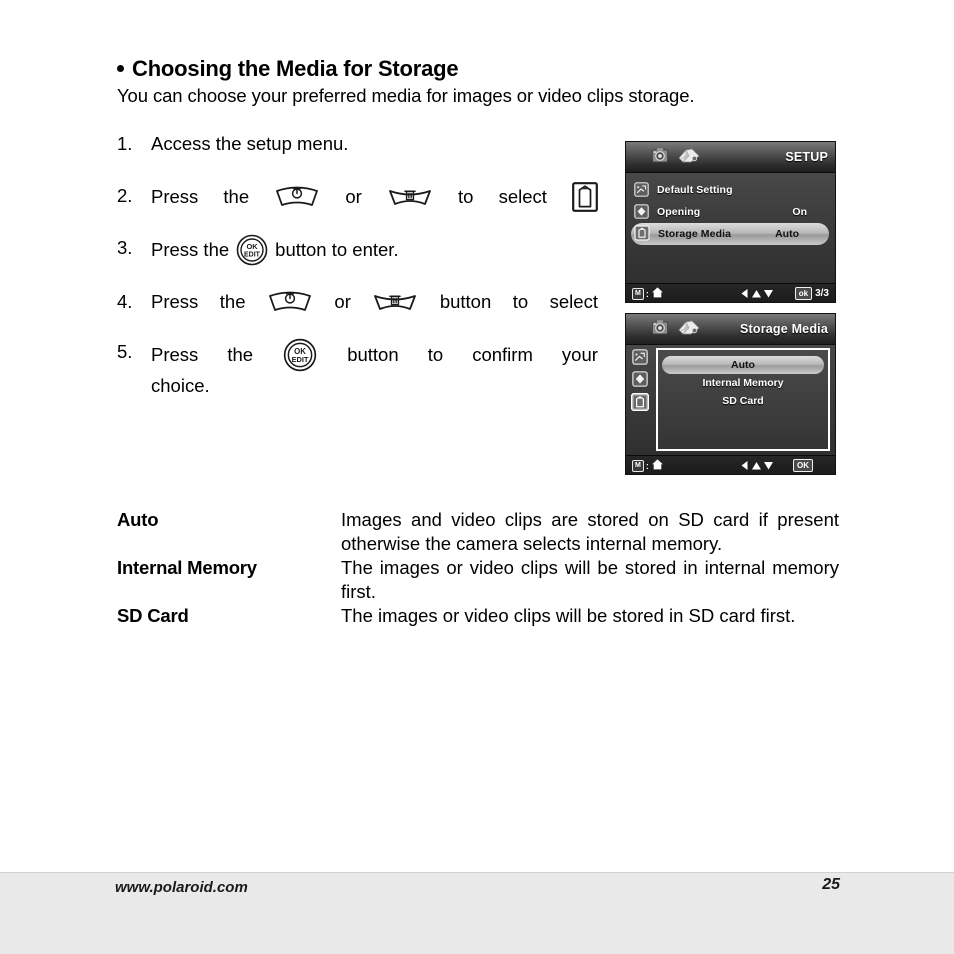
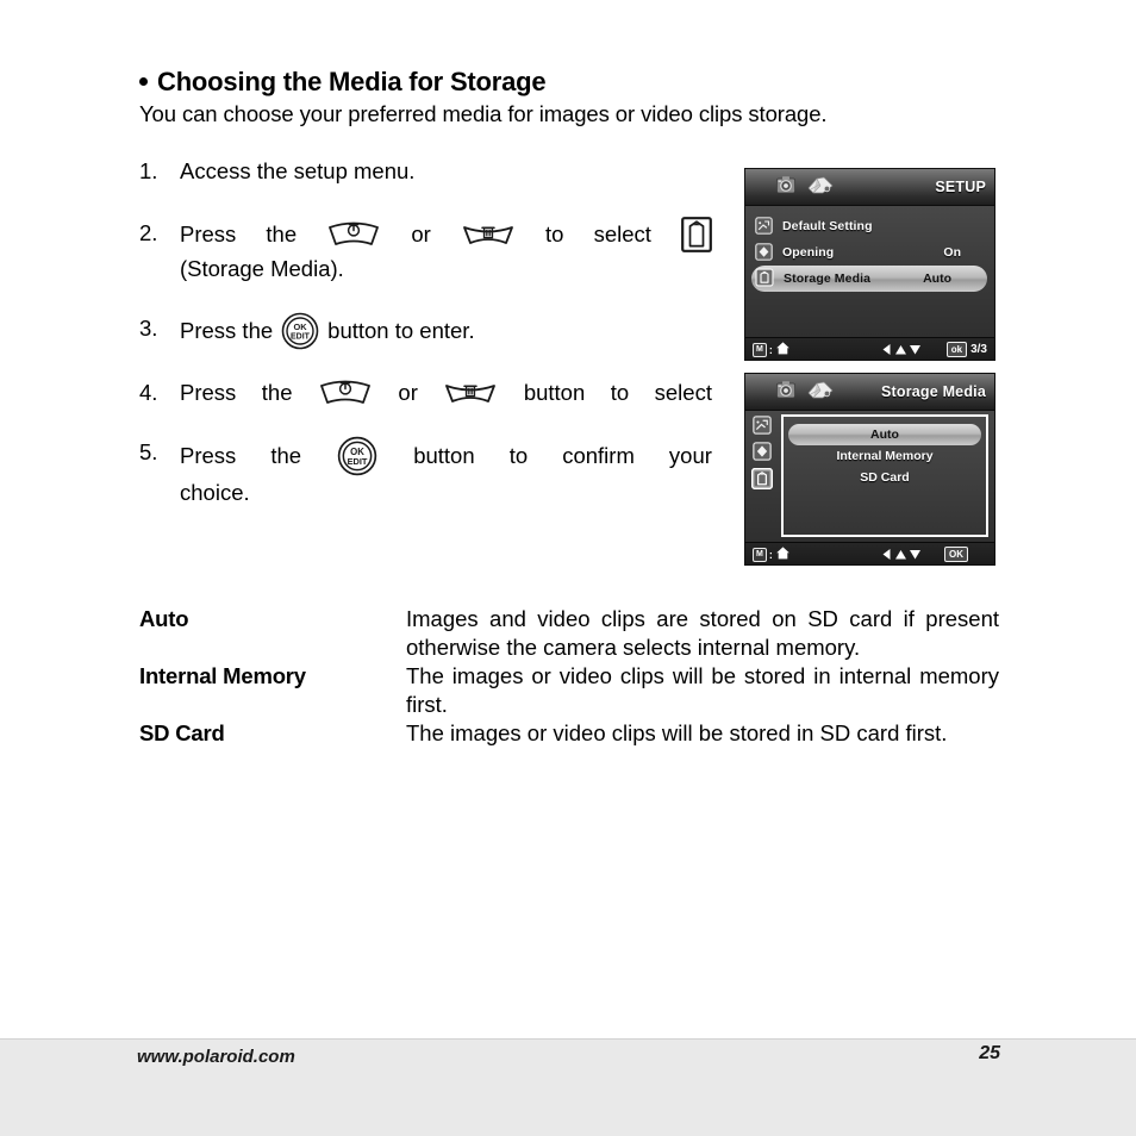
  Choosing the Media for Storage
  You can choose your preferred media for images or video clips storage.
  1.
  Access the setup menu.
  2.
  Press
  the
  or
  to
  select
+ (Storage Media).
  3.
  Press the
  OK
  button to enter.
  4.
  Press
  the
  or
  button
  to
  select
  5.
  Press
  the
  OK
  EDIT
  button
  to
  confirm
  your
  choice.
  SETUP
  Default Setting
  Opening
  On
  Storage Media
  Auto
  :
  ok
  3/3
  Storage Media
  Auto
  Internal Memory
  SD Card
  :
  OK
  Auto
  Images and video clips are stored on SD card if present otherwise the camera selects internal memory.
  Internal Memory
  The images or video clips will be stored in internal memory first.
  SD Card
  The images or video clips will be stored in SD card first.
  www.polaroid.com
  25
